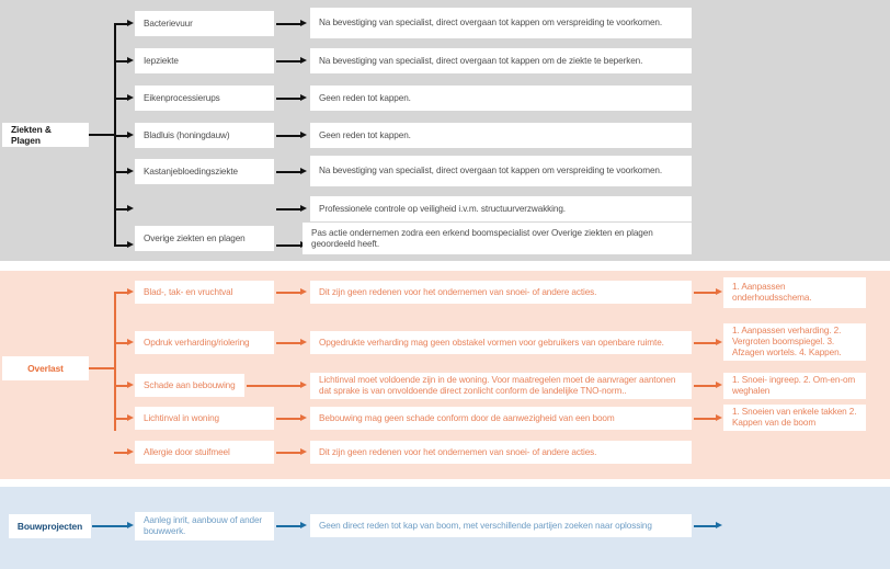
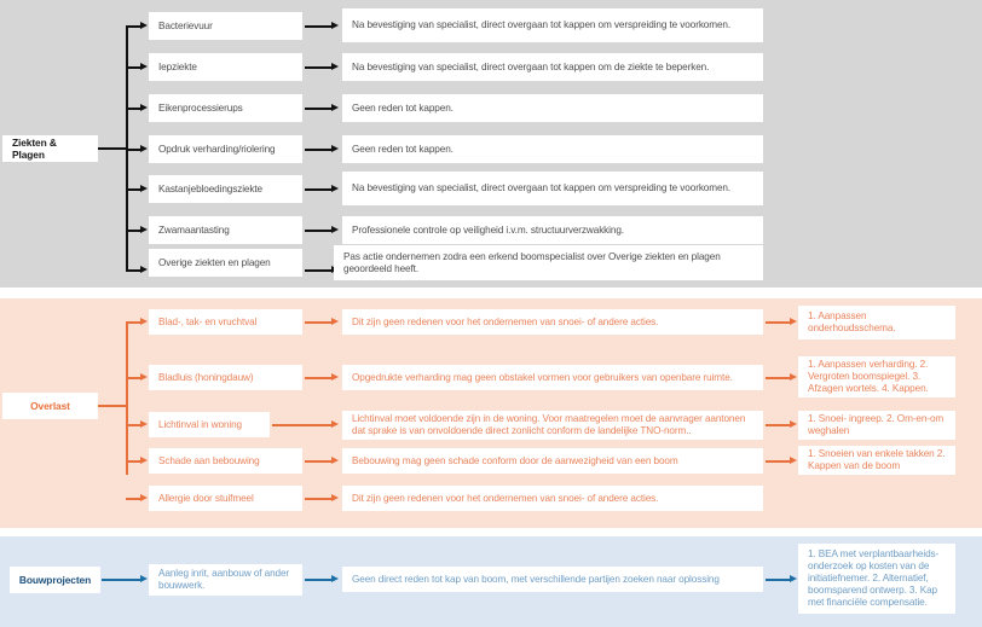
  Ziekten & Plagen
  Bacterievuur
  Na bevestiging van specialist, direct overgaan tot kappen om verspreiding te voorkomen.
  Iepziekte
  Na bevestiging van specialist, direct overgaan tot kappen om de ziekte te beperken.
  Eikenprocessierups
  Geen reden tot kappen.
- Bladluis (honingdauw)
+ Opdruk verharding/riolering
  Geen reden tot kappen.
  Kastanjebloedingsziekte
  Na bevestiging van specialist, direct overgaan tot kappen om verspreiding te voorkomen.
+ Zwamaantasting
  Professionele controle op veiligheid i.v.m. structuurverzwakking.
  Overige ziekten en plagen
  Pas actie ondernemen zodra een erkend boomspecialist over Overige ziekten en plagen geoordeeld heeft.
  Overlast
  Blad-, tak- en vruchtval
  Dit zijn geen redenen voor het ondernemen van snoei- of andere acties.
  1. Aanpassen onderhoudsschema.
- Opdruk verharding/riolering
+ Bladluis (honingdauw)
  Opgedrukte verharding mag geen obstakel vormen voor gebruikers van openbare ruimte.
  1. Aanpassen verharding. 2. Vergroten boomspiegel. 3. Afzagen wortels. 4. Kappen.
- Schade aan bebouwing
+ Lichtinval in woning
  Lichtinval moet voldoende zijn in de woning. Voor maatregelen moet de aanvrager aantonen dat sprake is van onvoldoende direct zonlicht conform de landelijke TNO-norm..
  1. Snoei- ingreep. 2. Om-en-om weghalen
- Lichtinval in woning
+ Schade aan bebouwing
  Bebouwing mag geen schade conform door de aanwezigheid van een boom
  1. Snoeien van enkele takken 2. Kappen van de boom
  Allergie door stuifmeel
  Dit zijn geen redenen voor het ondernemen van snoei- of andere acties.
  Bouwprojecten
  Aanleg inrit, aanbouw of ander bouwwerk.
  Geen direct reden tot kap van boom, met verschillende partijen zoeken naar oplossing
+ 1. BEA met verplantbaarheids-onderzoek op kosten van de initiatiefnemer. 2. Alternatief, boomsparend ontwerp. 3. Kap met financiële compensatie.
